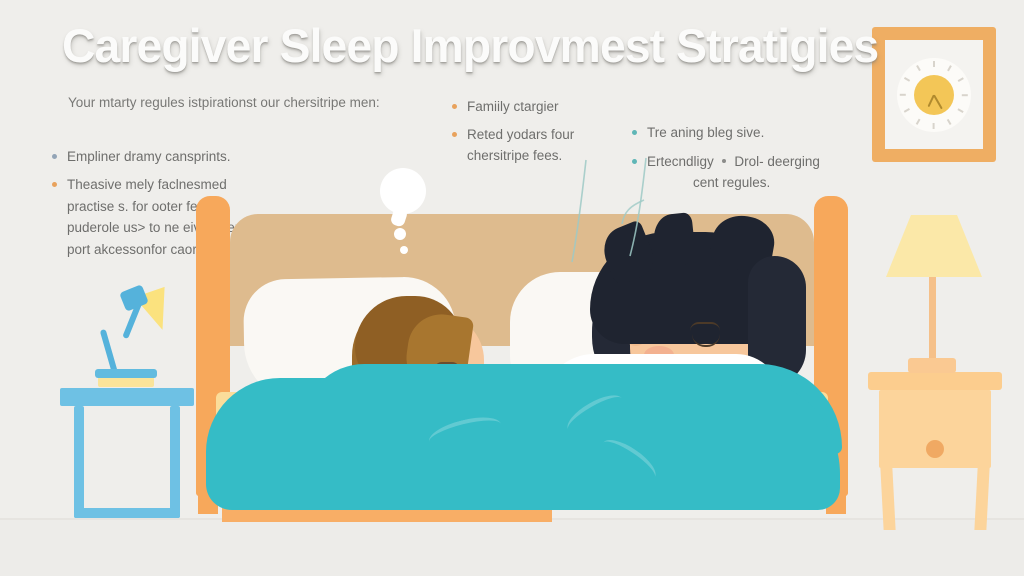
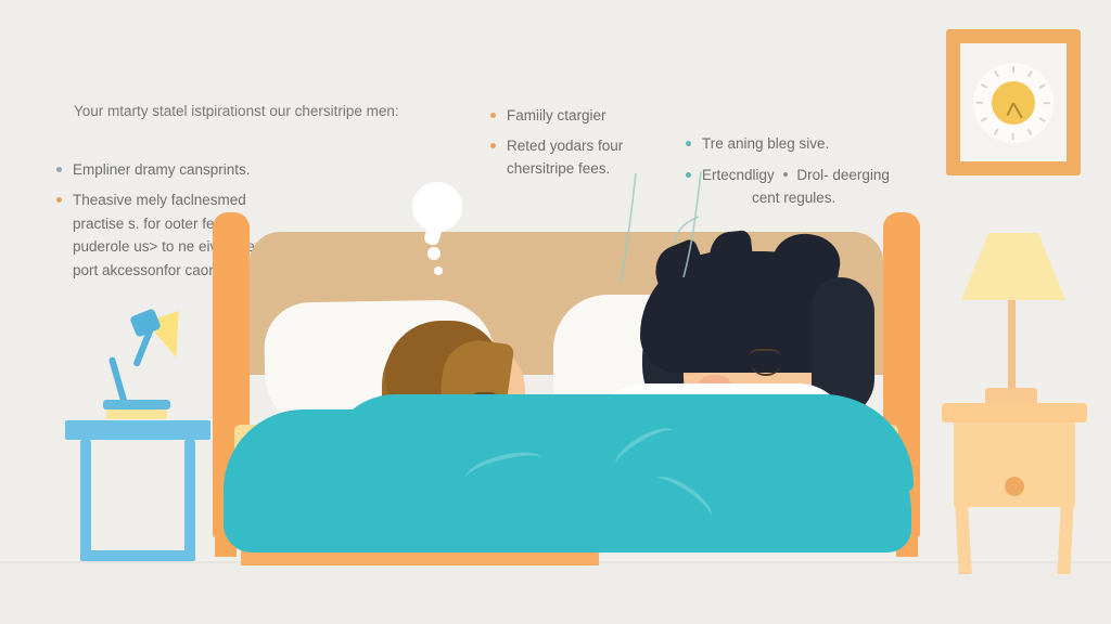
- Caregiver Sleep Improvmest Stratigies
- Your mtarty regules istpirationst our chersitripe men:
+ Your mtarty statel istpirationst our chersitripe men:
  Empliner dramy cansprints.
  Theasive mely faclnesmed practise s. for ooter fe puderole us> to ne eie port akcessonfor caor
  Famiily ctargier
  Reted yodars four chersitripe fees.
  Tre aning bleg sive.
  Ertecndligy Drol- deerging
  cent regules.
